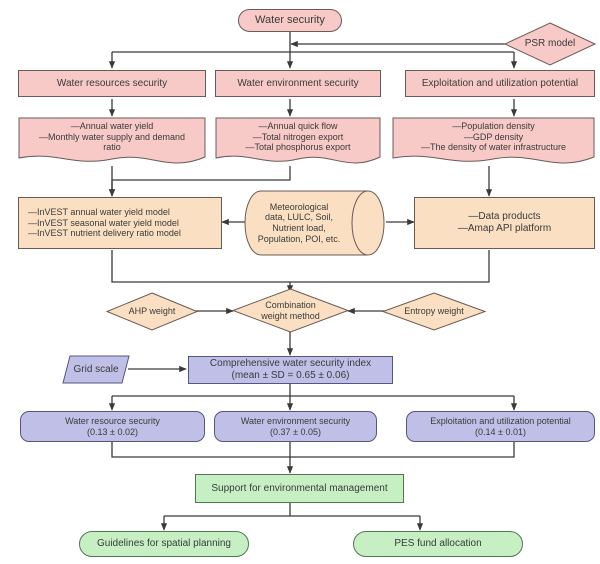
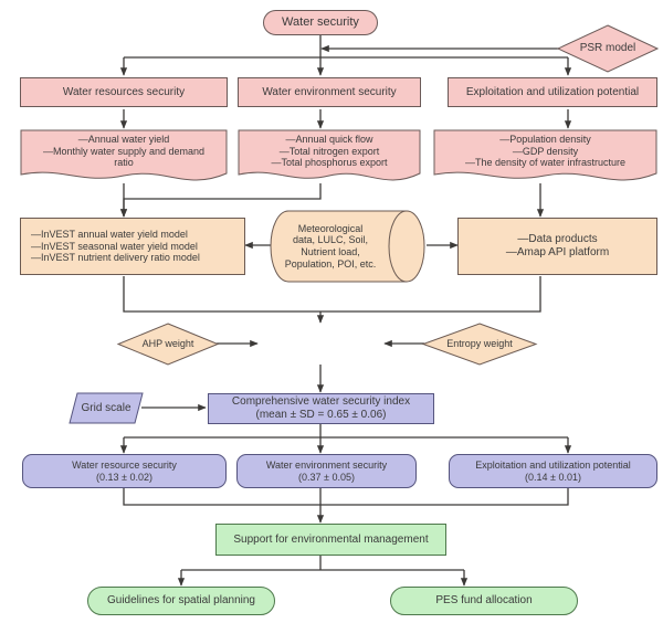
  Water security
  PSR model
  Water resources security
  Water environment security
  Exploitation and utilization potential
  —Annual water yield
  —Monthly water supply and demand
  ratio
  —Annual quick flow
  —Total nitrogen export
  —Total phosphorus export
  —Population density
  —GDP density
  —The density of water infrastructure
  —InVEST annual water yield model
  —InVEST seasonal water yield model
  —InVEST nutrient delivery ratio model
  Meteorological
  data, LULC, Soil,
  Nutrient load,
  Population, POI, etc.
  —Data products
  —Amap API platform
  AHP weight
- Combination
- weight method
  Entropy weight
  Grid scale
  Comprehensive water security index
  (mean ± SD = 0.65 ± 0.06)
  Water resource security
  (0.13 ± 0.02)
  Water environment security
  (0.37 ± 0.05)
  Exploitation and utilization potential
  (0.14 ± 0.01)
  Support for environmental management
  Guidelines for spatial planning
  PES fund allocation
